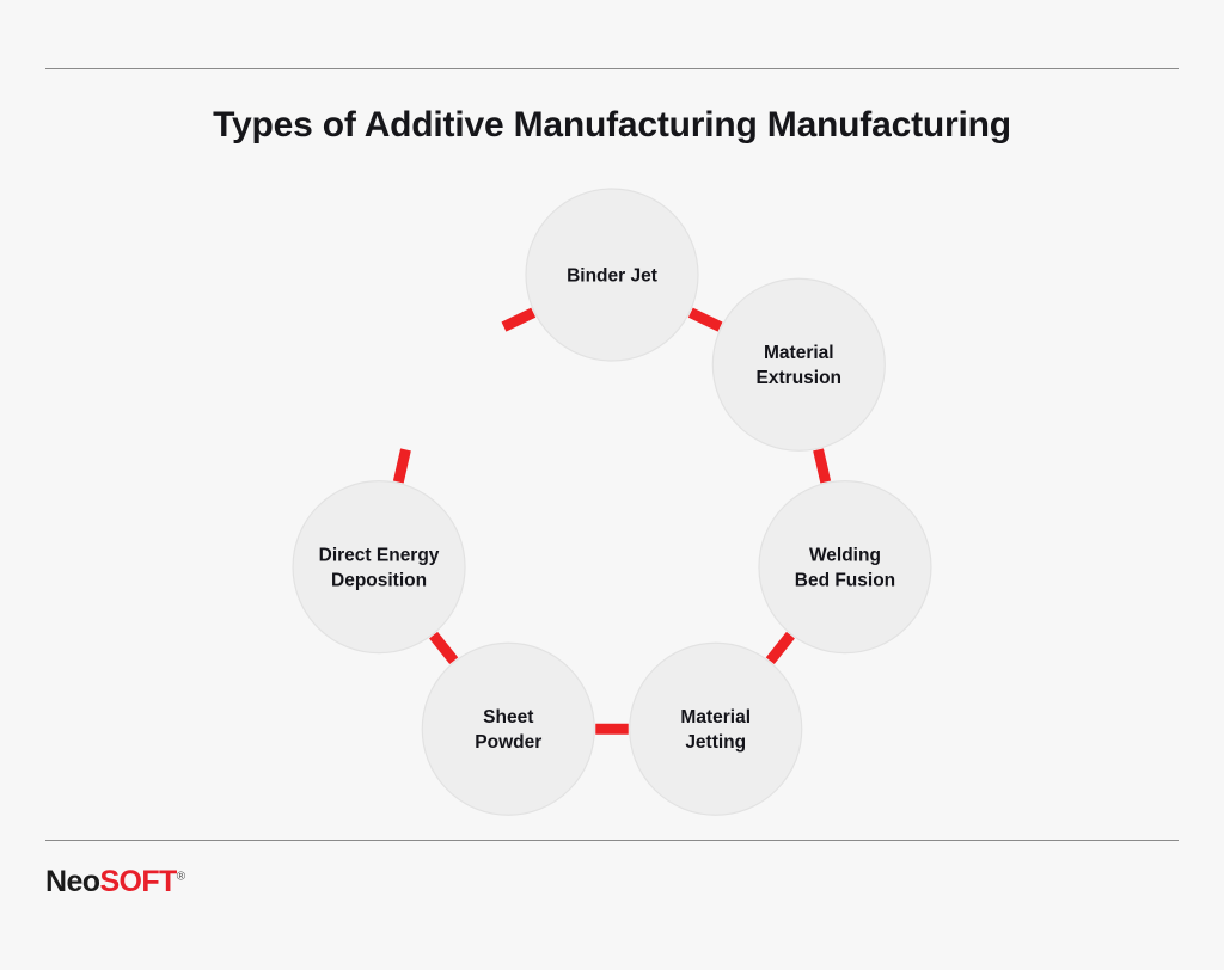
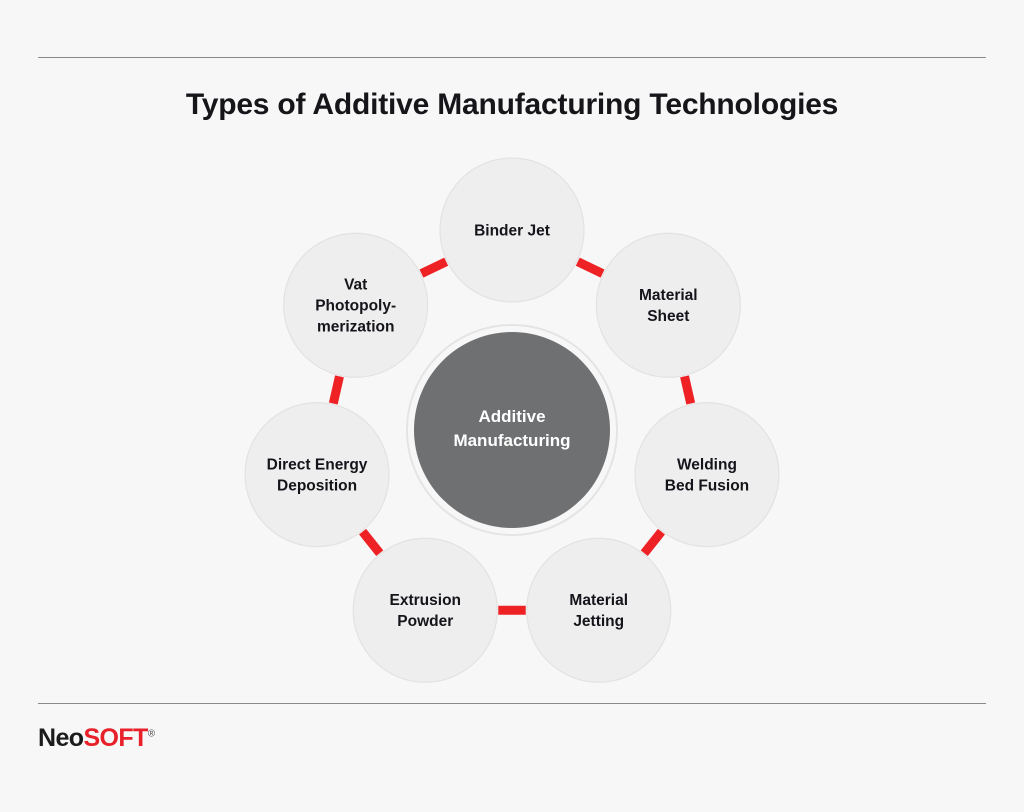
- Types of Additive Manufacturing Manufacturing
+ Types of Additive Manufacturing Technologies
  Binder Jet
  Material
- Extrusion
+ Sheet
  Welding
  Bed Fusion
  Material
  Jetting
- Sheet
+ Extrusion
  Powder
  Direct Energy
  Deposition
+ Vat
+ Photopoly-
+ merization
+ Additive
+ Manufacturing
  NeoSOFT®
